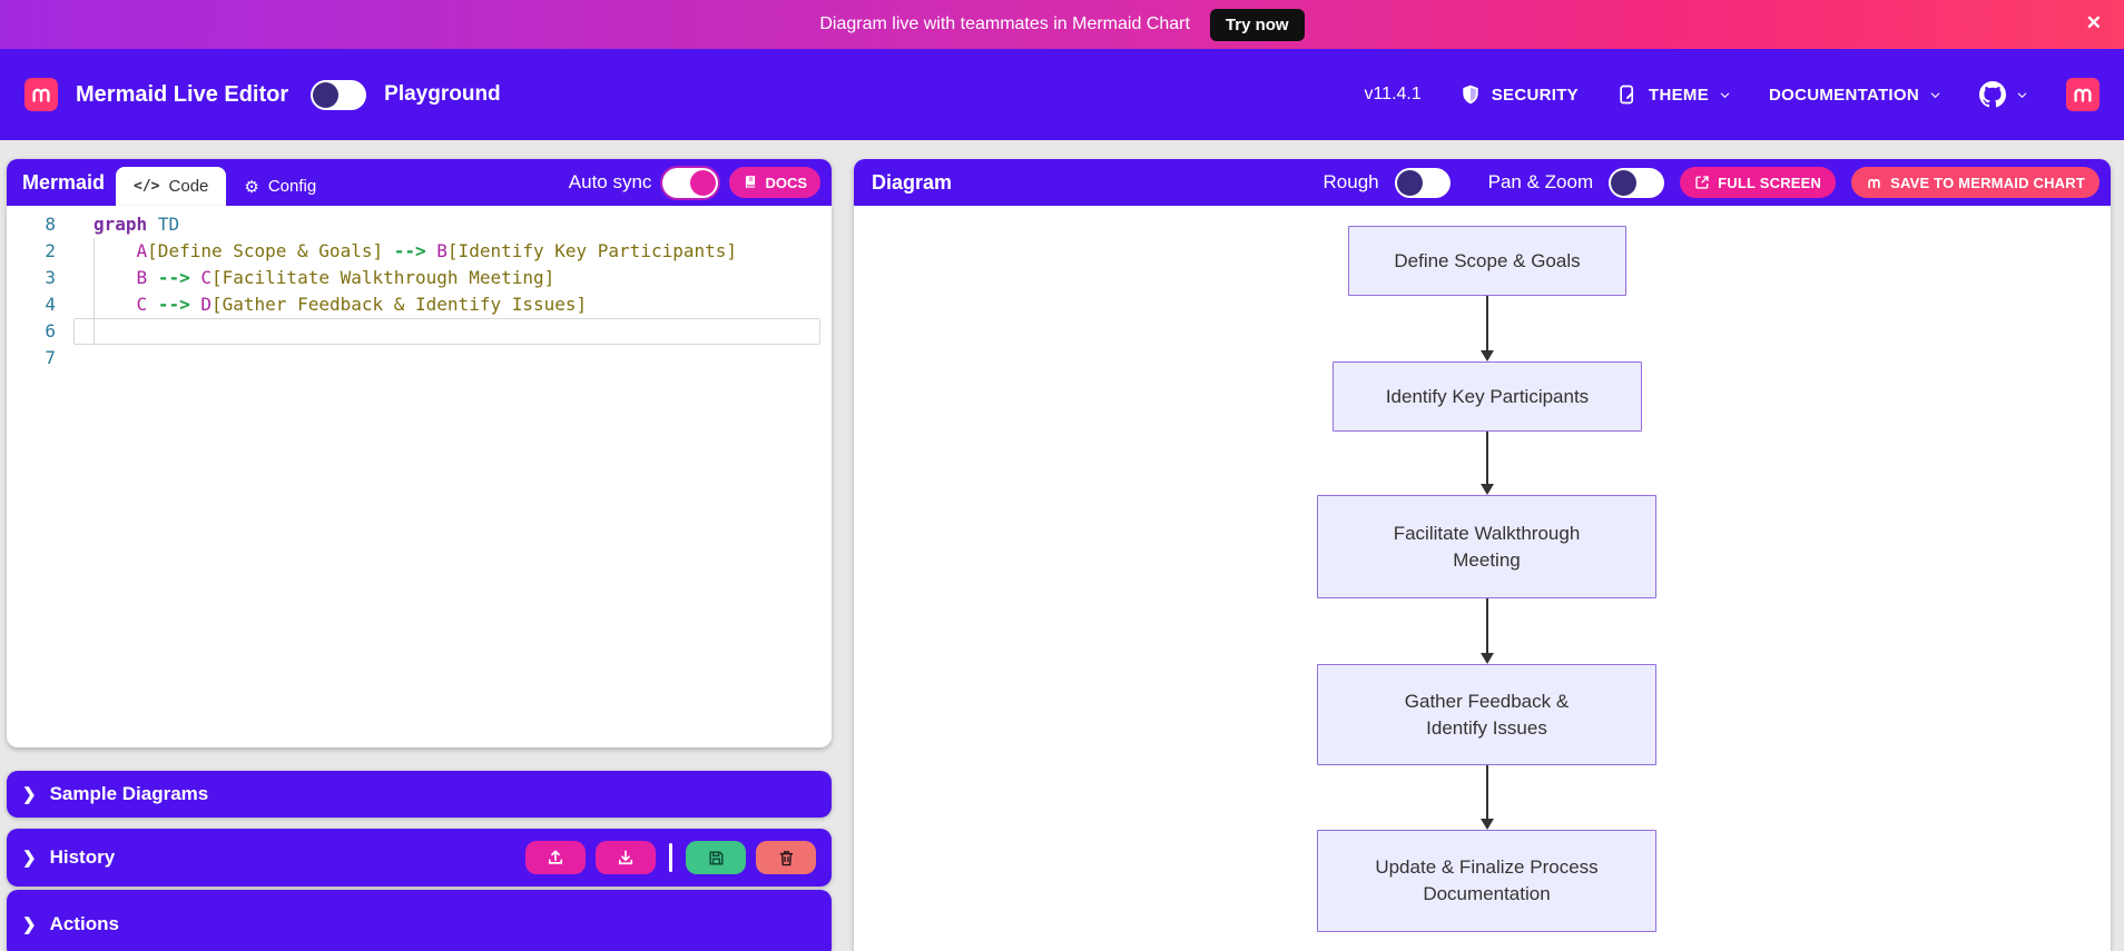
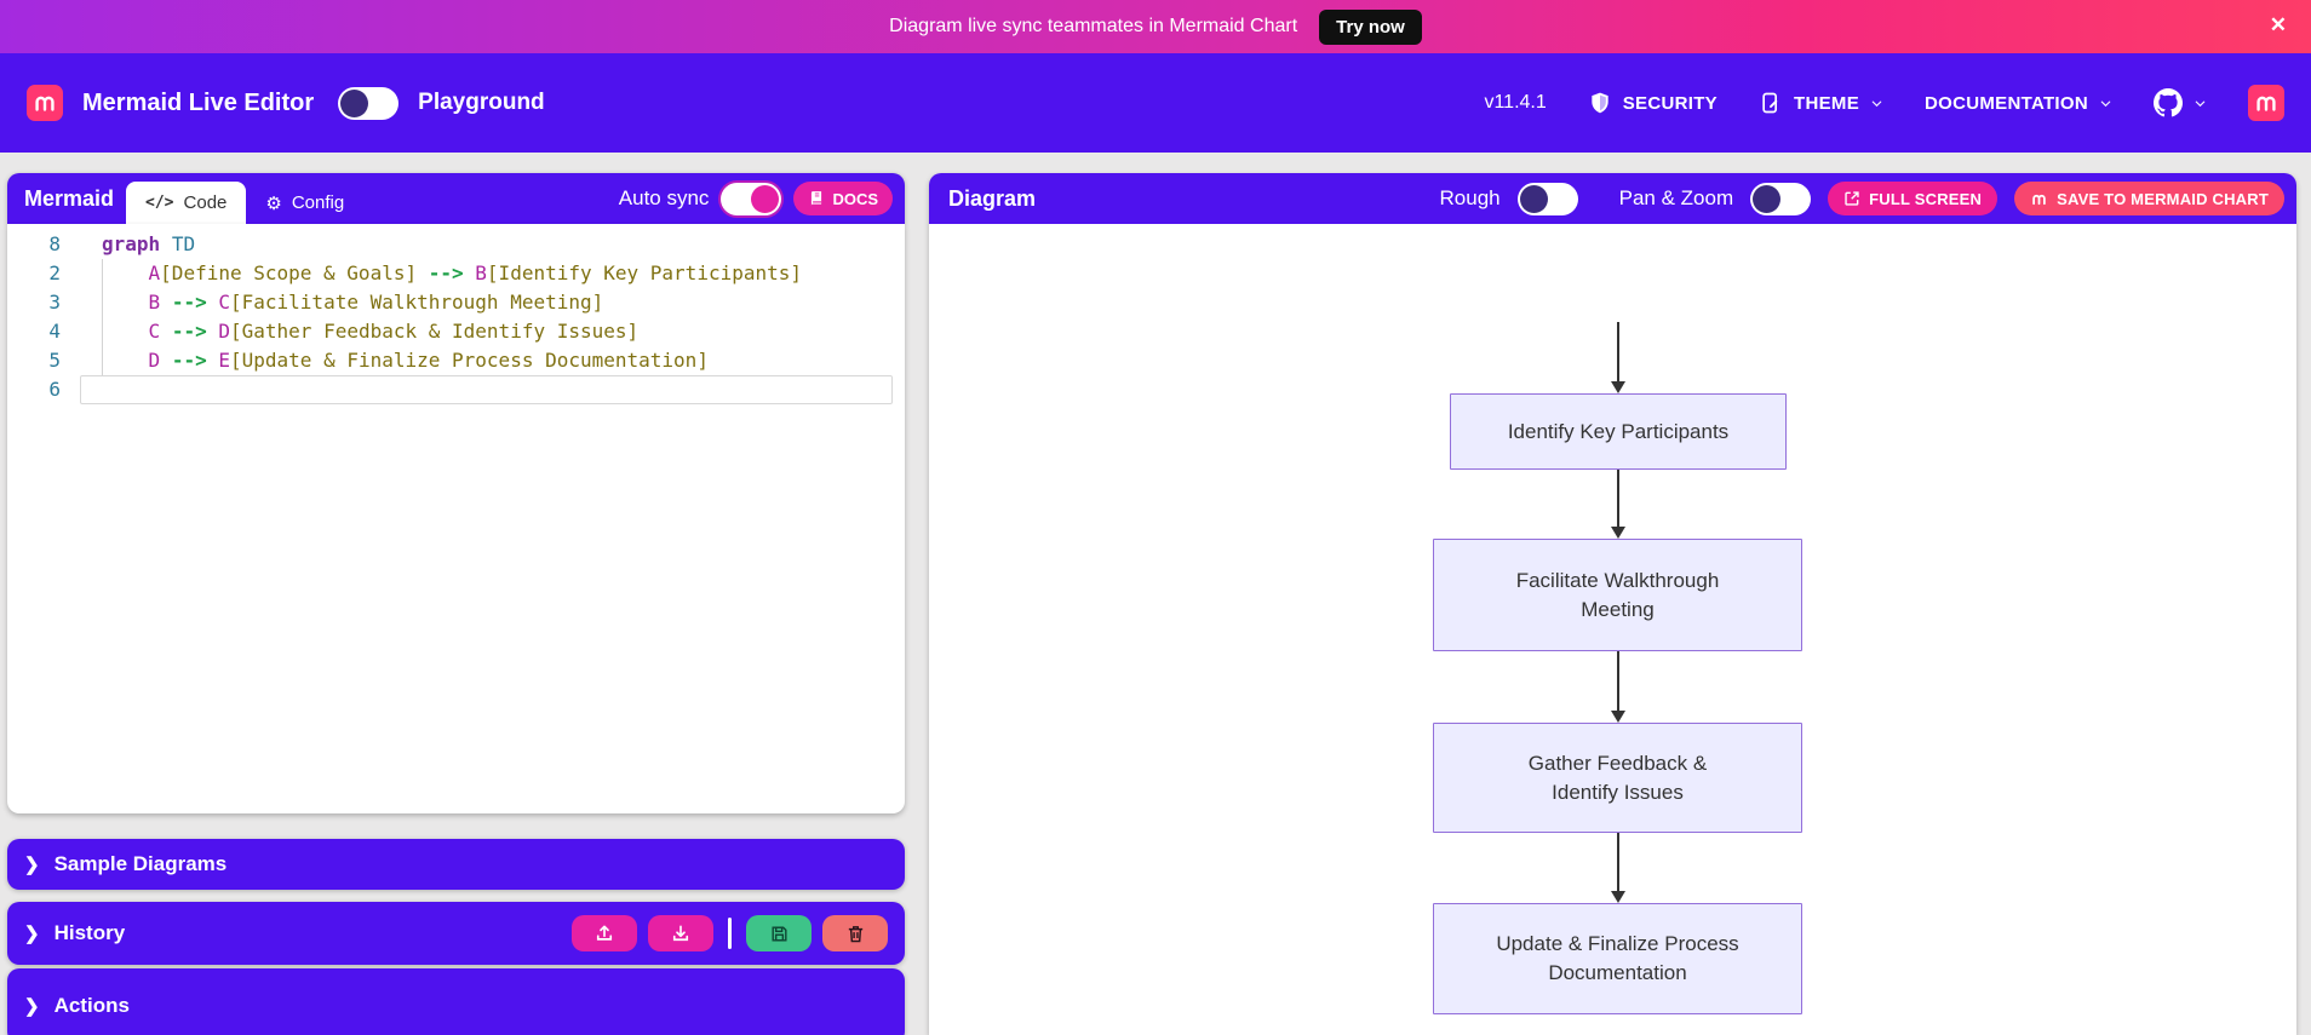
- Diagram live with teammates in Mermaid Chart
+ Diagram live sync teammates in Mermaid Chart
  Try now
  ✕
  Mermaid Live Editor
  Playground
  v11.4.1
  SECURITY
  THEME
  DOCUMENTATION
  Mermaid
  </>
  Code
  ⚙
  Config
  Auto sync
  DOCS
  8
  graph TD
  2
  A[Define Scope & Goals] --> B[Identify Key Participants]
  3
  B --> C[Facilitate Walkthrough Meeting]
  4
  C --> D[Gather Feedback & Identify Issues]
+ 5
+ D --> E[Update & Finalize Process Documentation]
  6
- 7
  ❯
  Sample Diagrams
  ❯
  History
  ❯
  Actions
  Diagram
  Rough
  Pan & Zoom
  FULL SCREEN
  SAVE TO MERMAID CHART
- Define Scope & Goals
  Identify Key Participants
  Facilitate Walkthrough
  Meeting
  Gather Feedback &
  Identify Issues
  Update & Finalize Process
  Documentation
